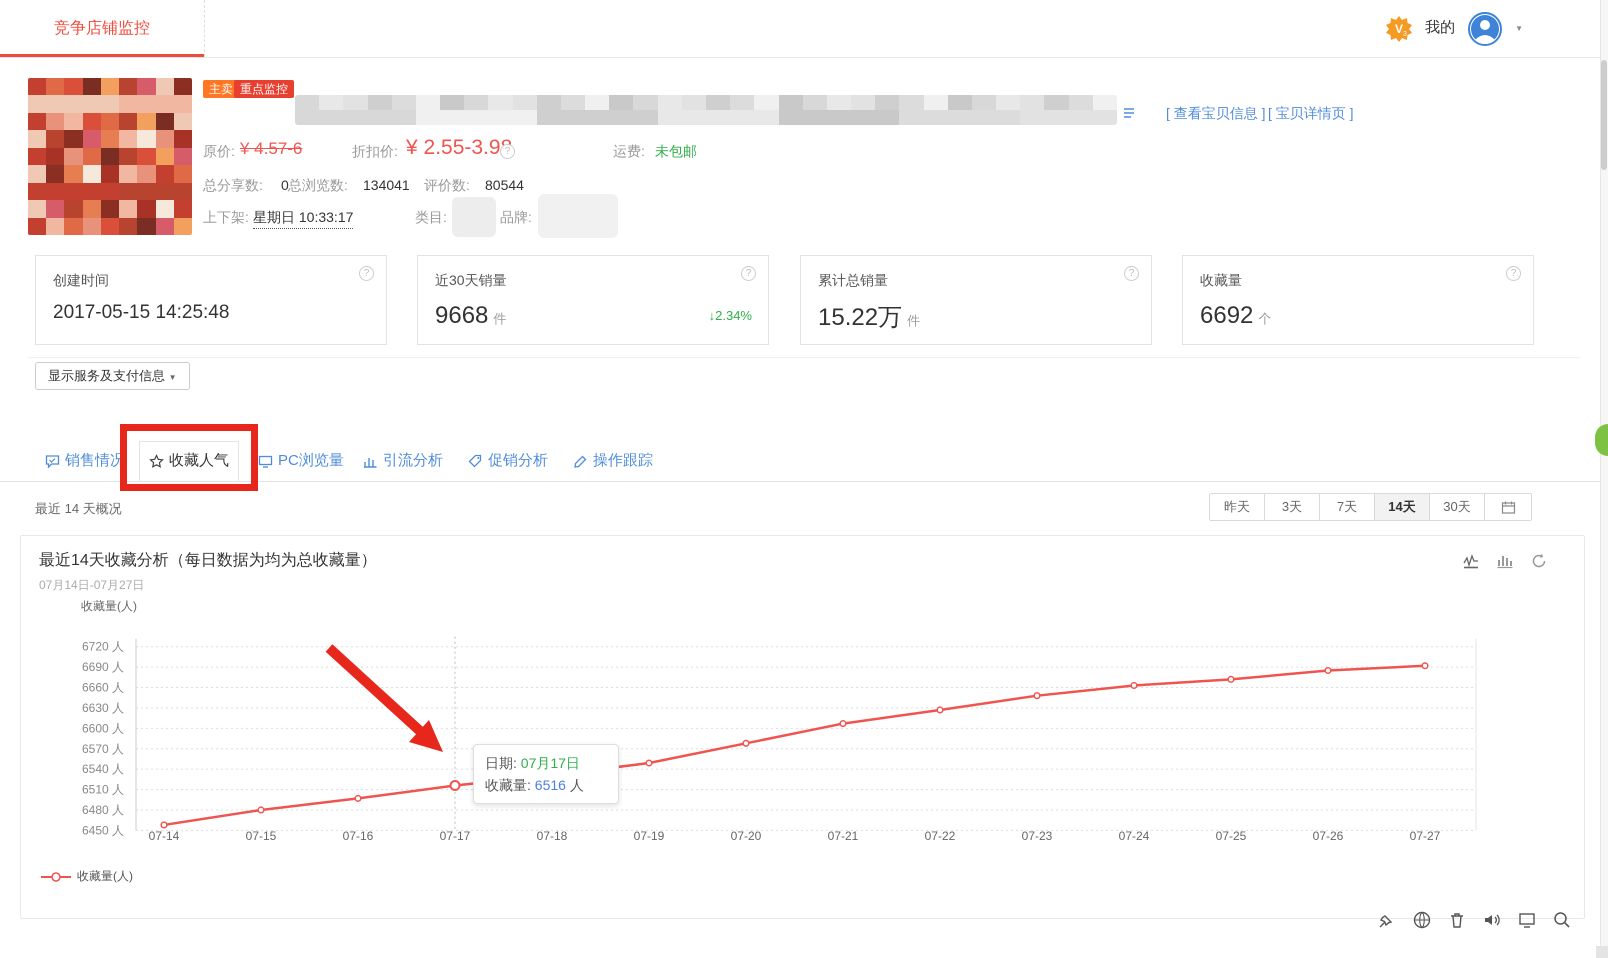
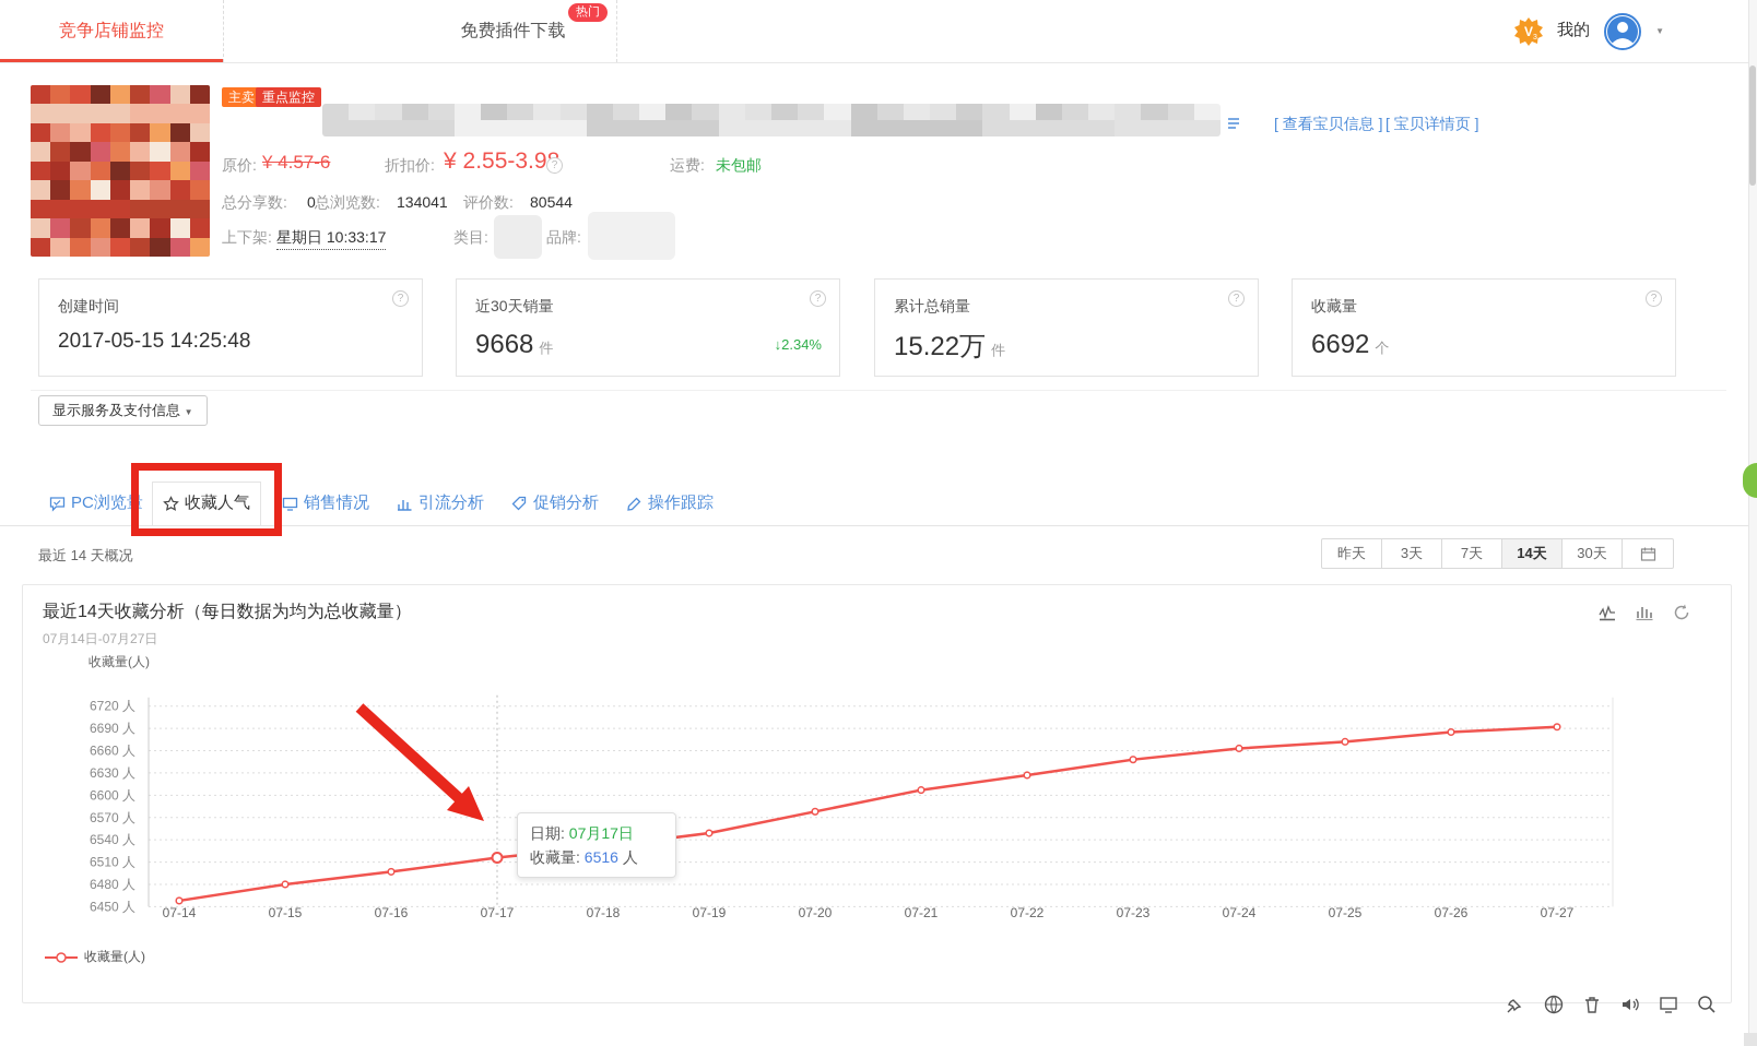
  竞争店铺监控
+ 免费插件下载
+ 热门
  V
  我的
  ▼
  主卖
  重点监控
  [ 查看宝贝信息 ]
  [ 宝贝详情页 ]
  原价:
  ¥ 4.57-6
  折扣价:
  ¥ 2.55-3.9
  ?
  运费:
  未包邮
  总分享数:
  0
  总浏览数:
  134041
  评价数:
  80544
  上下架:
  星期日 10:33:17
  类目:
  品牌:
  创建时间
  ?
  2017-05-15 14:25:48
  近30天销量
  ?
  9668 件
  ↓2.34%
  累计总销量
  ?
  15.22万 件
  收藏量
  ?
  6692 个
  显示服务及支付信息 ▼
- 销售情况
+ PC浏览量
  收藏人气
- PC浏览量
+ 销售情况
  引流分析
  促销分析
  操作跟踪
  最近 14 天概况
  昨天
  3天
  7天
  14天
  30天
  最近14天收藏分析（每日数据为均为总收藏量）
  07月14日-07月27日
  收藏量(人)
  6720 人
  6690 人
  6660 人
  6630 人
  6600 人
  6570 人
  6540 人
  6510 人
  6480 人
  6450 人
  07-14
  07-15
  07-16
  07-17
  07-18
  07-19
  07-20
  07-21
  07-22
  07-23
  07-24
  07-25
  07-26
  07-27
  日期: 07月17日
  收藏量: 6516 人
  收藏量(人)
